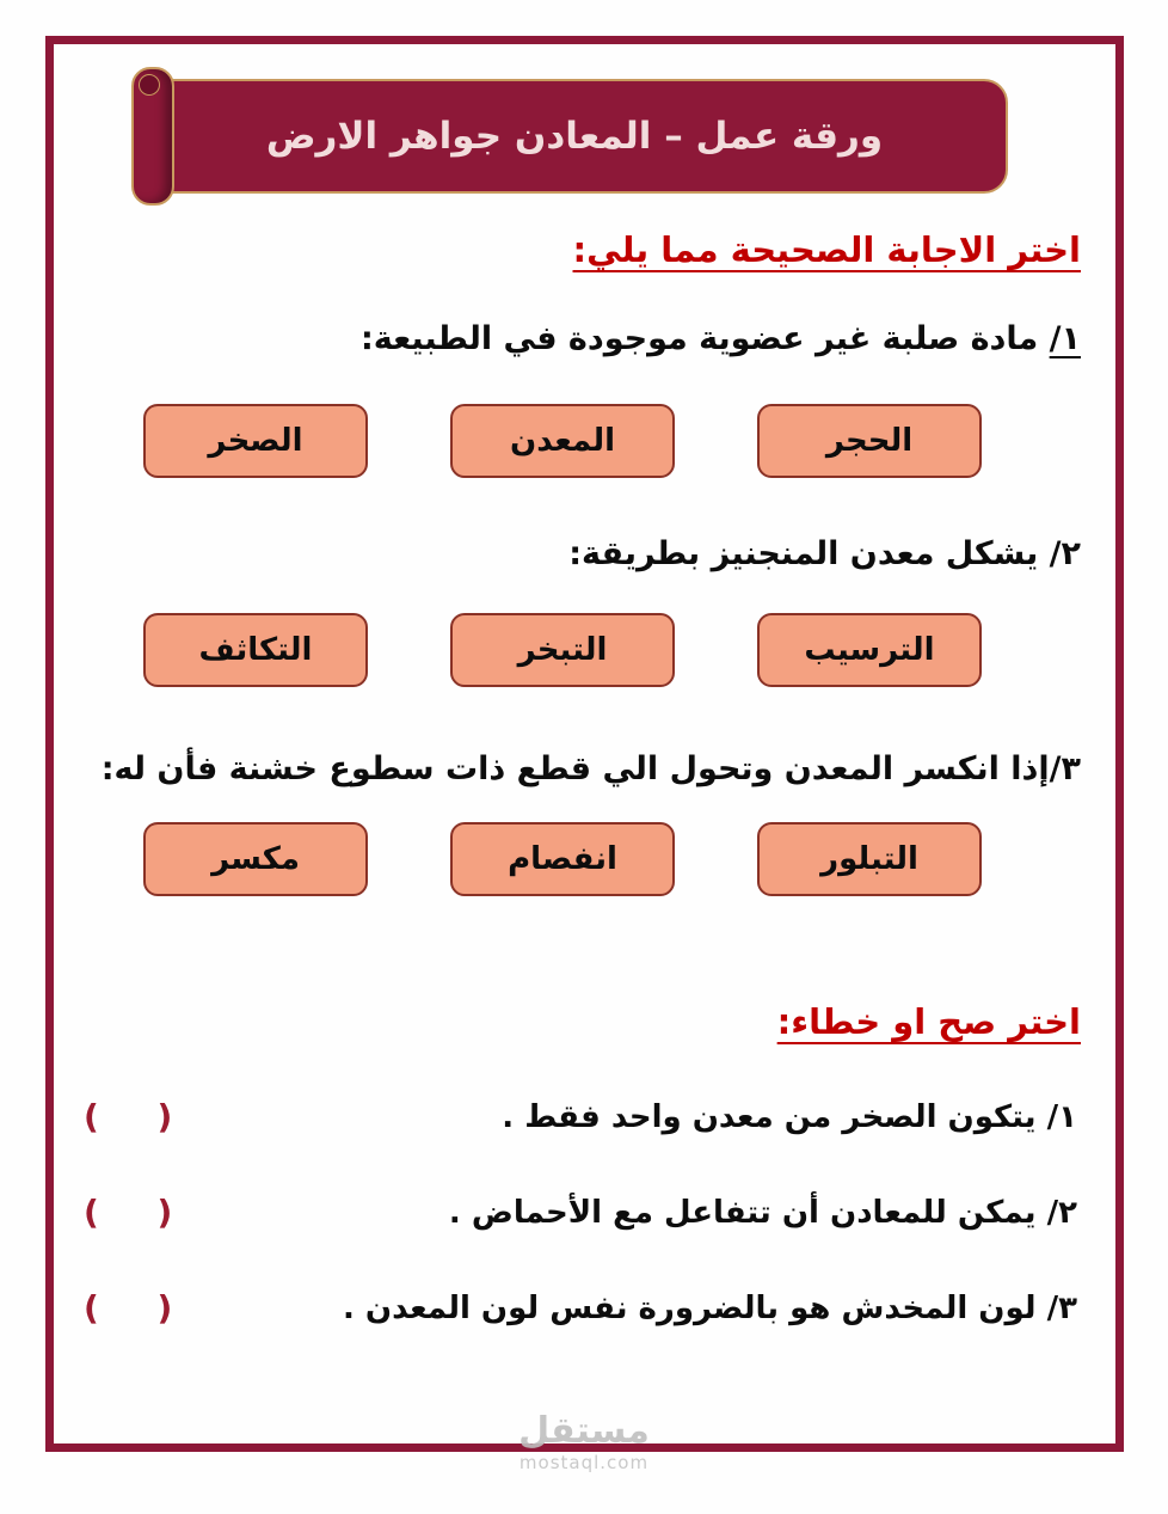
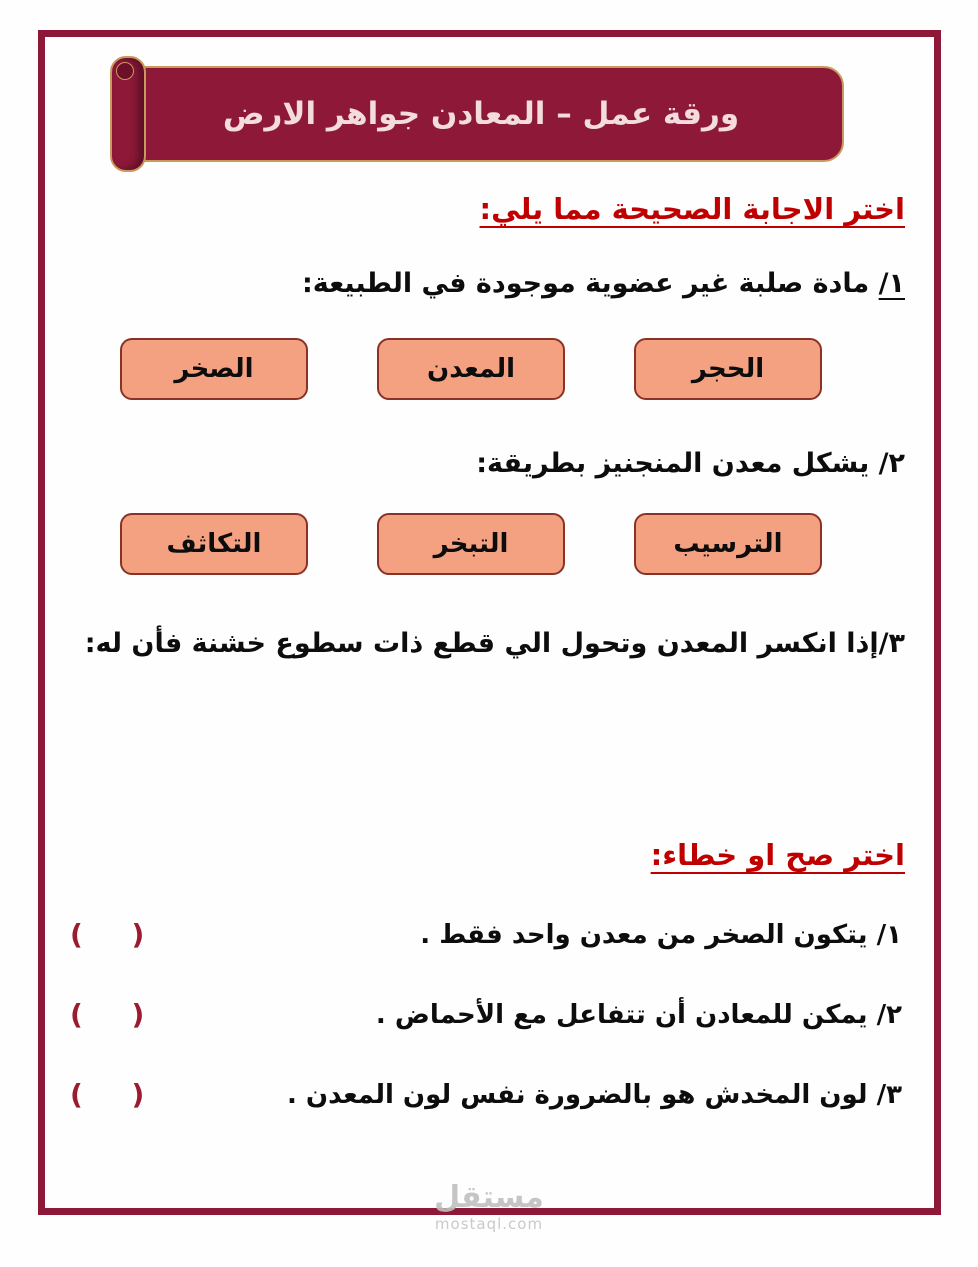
  ورقة عمل – المعادن جواهر الارض
  اختر الاجابة الصحيحة مما يلي:
  ١/ مادة صلبة غير عضوية موجودة في الطبيعة:
  الحجر
  المعدن
  الصخر
  ٢/ يشكل معدن المنجنيز بطريقة:
  الترسيب
  التبخر
  التكاثف
  ٣/إذا انكسر المعدن وتحول الي قطع ذات سطوع خشنة فأن له:
- التبلور
- انفصام
- مكسر
  اختر صح او خطاء:
  ١/ يتكون الصخر من معدن واحد فقط .
  ( )
  ٢/ يمكن للمعادن أن تتفاعل مع الأحماض .
  ( )
  ٣/ لون المخدش هو بالضرورة نفس لون المعدن .
  ( )
  مستقل
  mostaql.com
